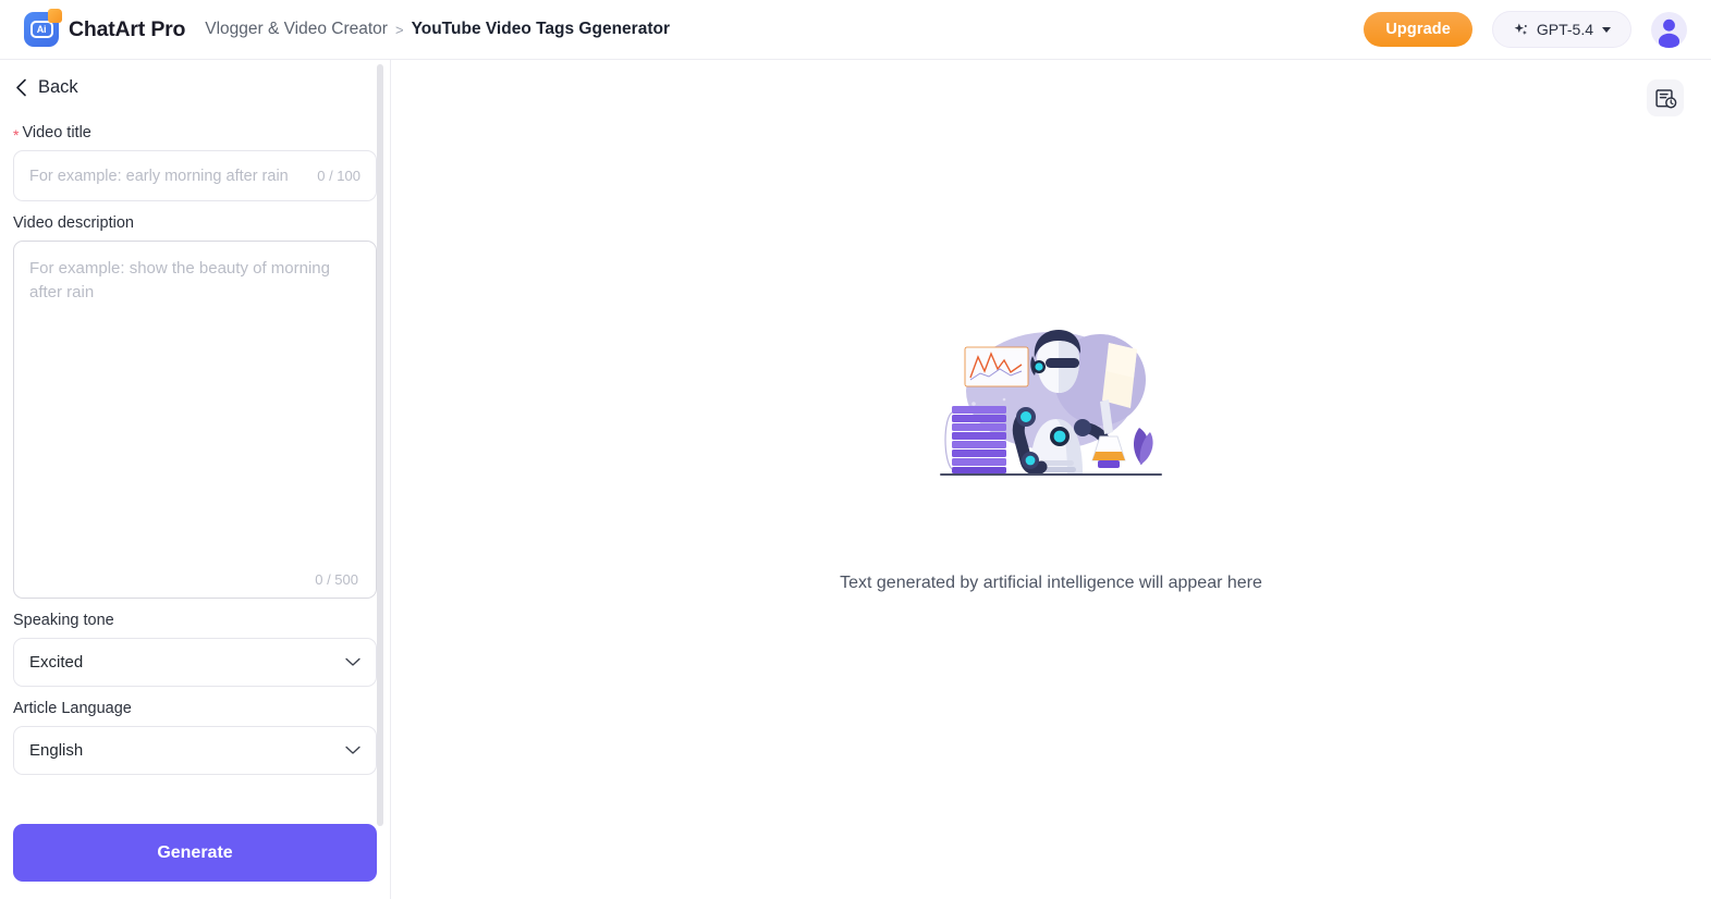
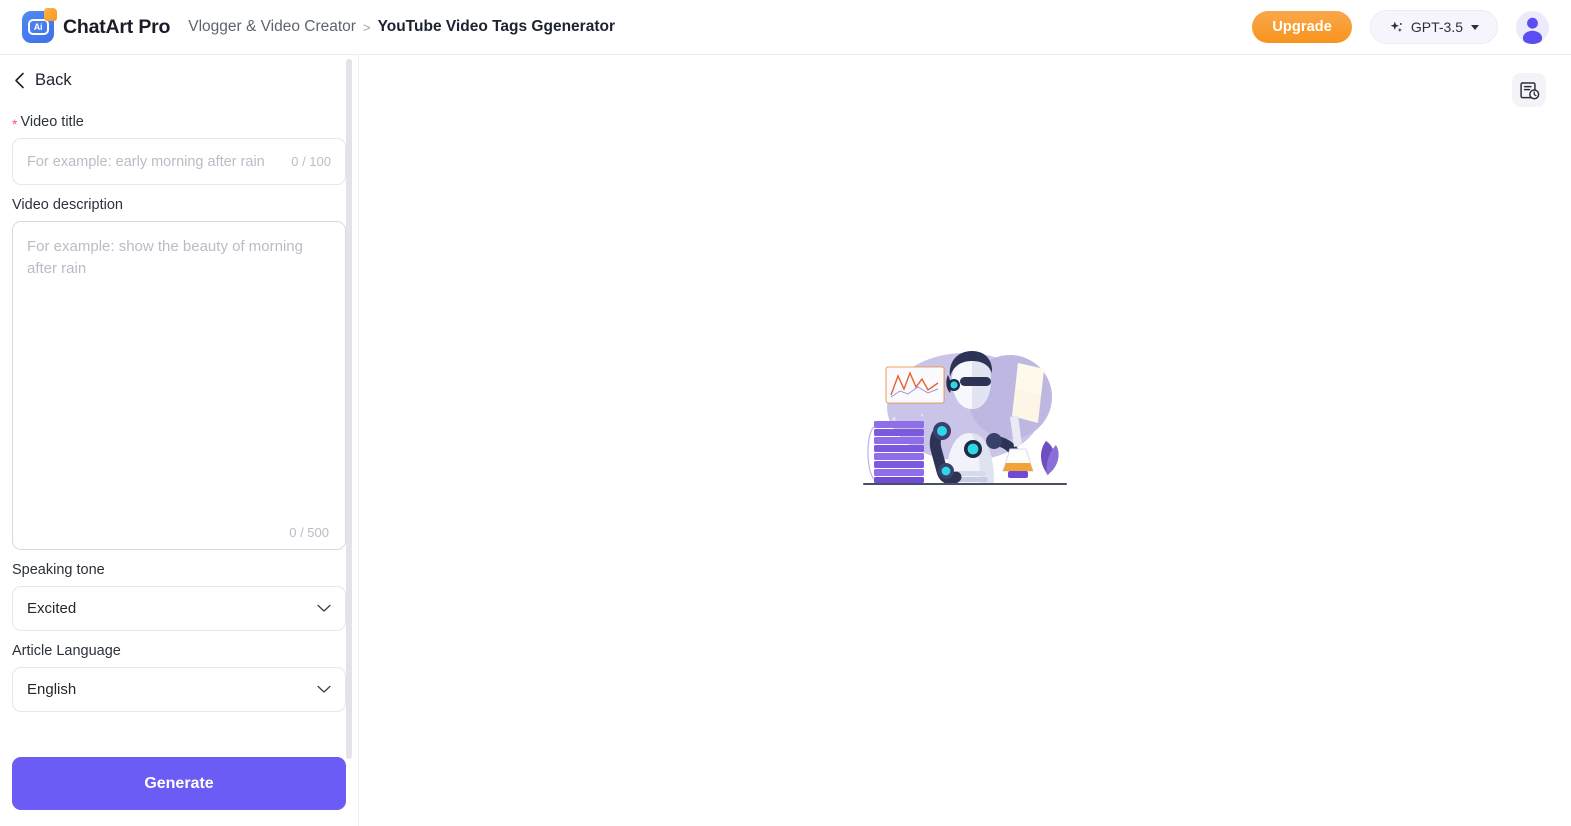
  Ai
  ChatArt Pro
  Vlogger & Video Creator
  >
  YouTube Video Tags Ggenerator
  Upgrade
- GPT-5.4
+ GPT-3.5
  Back
  *
  Video title
  For example: early morning after rain
  0 / 100
  Video description
  For example: show the beauty of morning after rain
  0 / 500
  Speaking tone
  Excited
  Article Language
  English
  Generate
- Text generated by artificial intelligence will appear here
